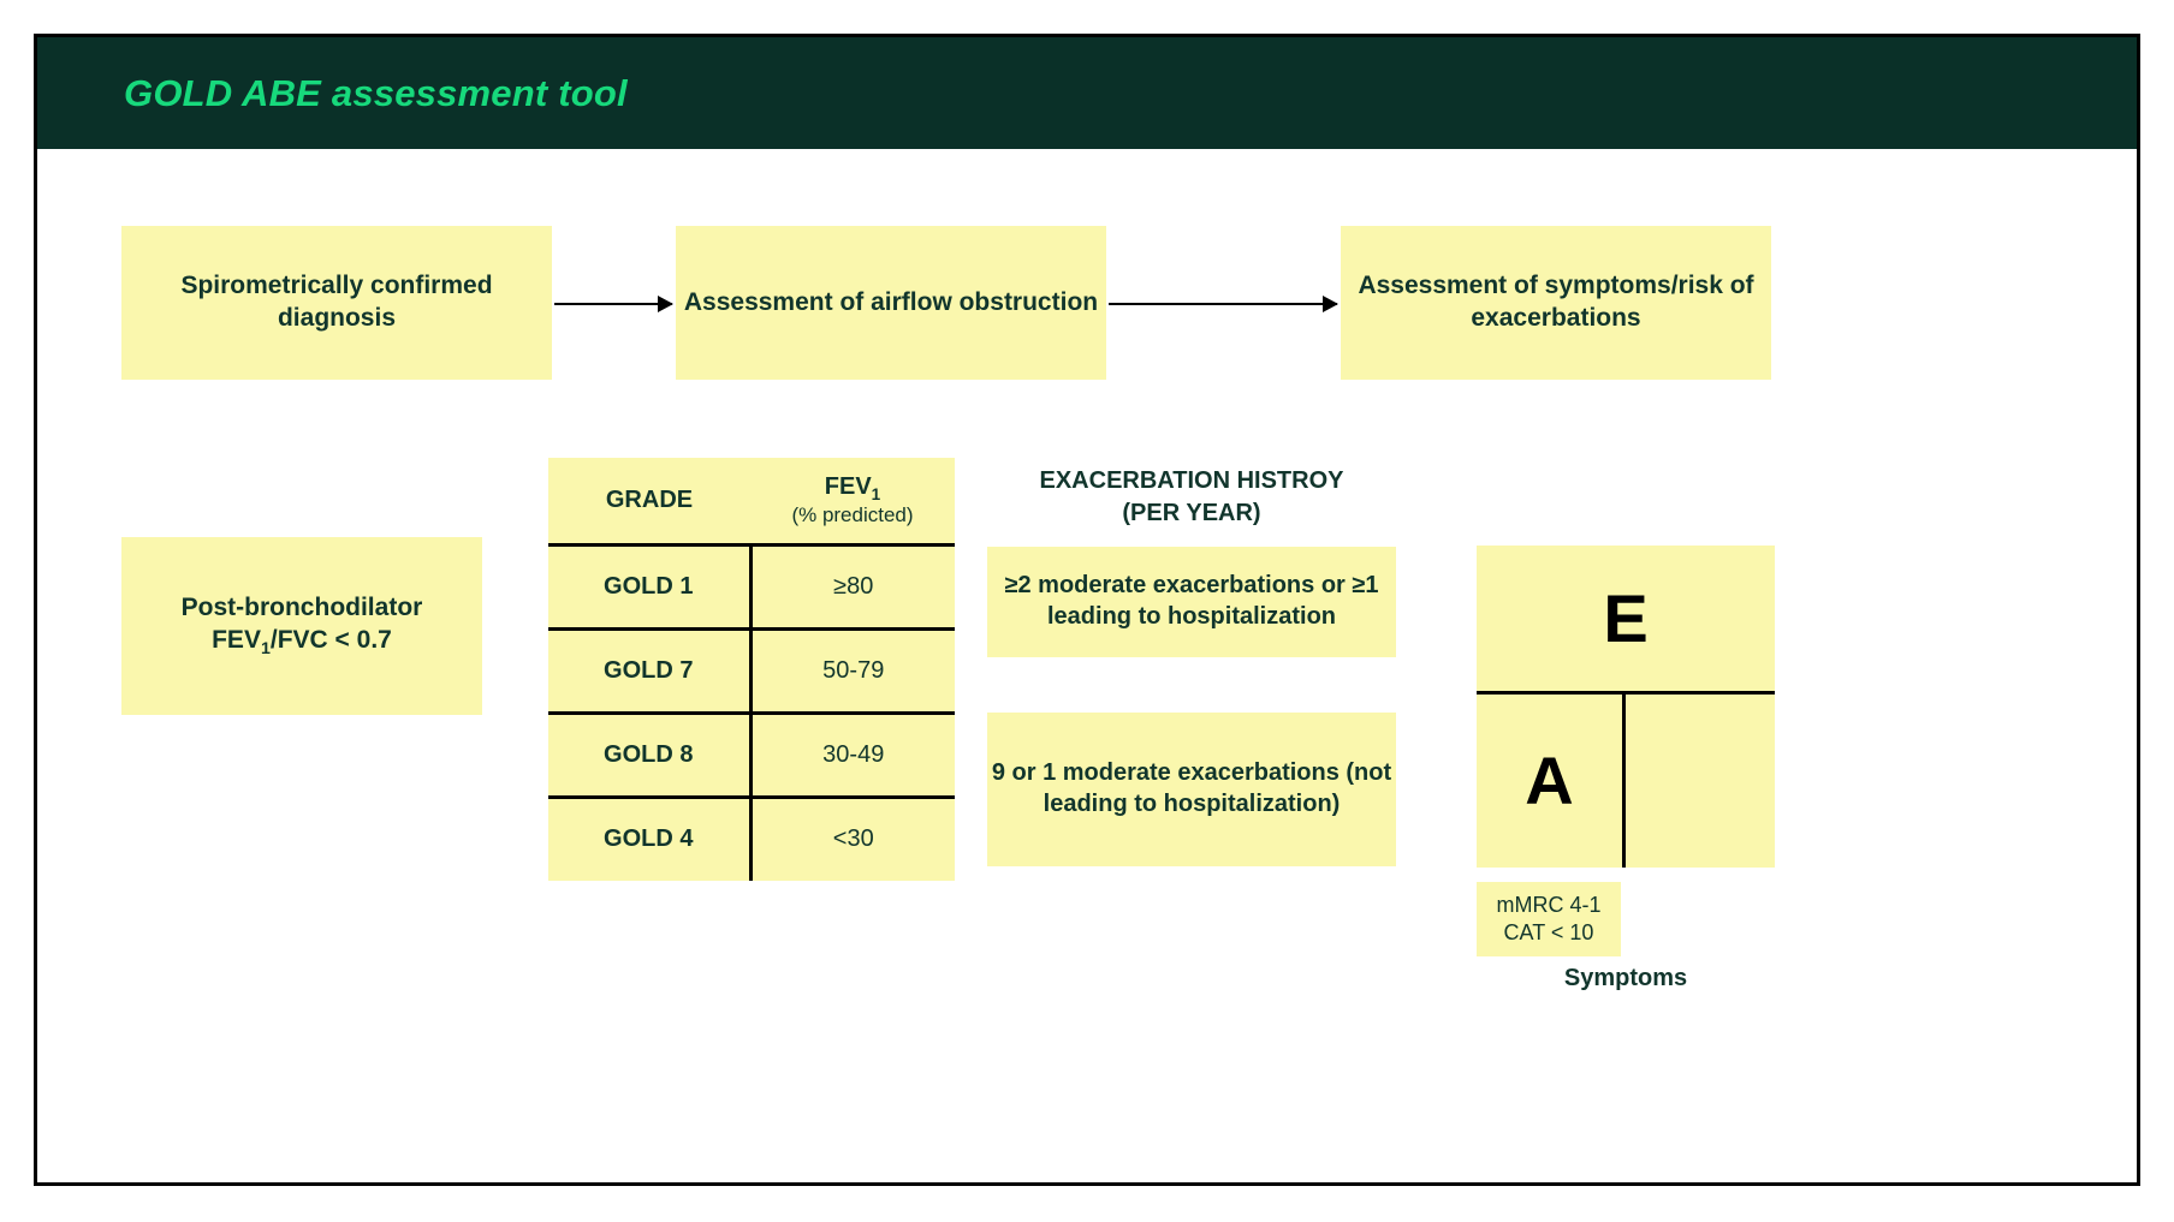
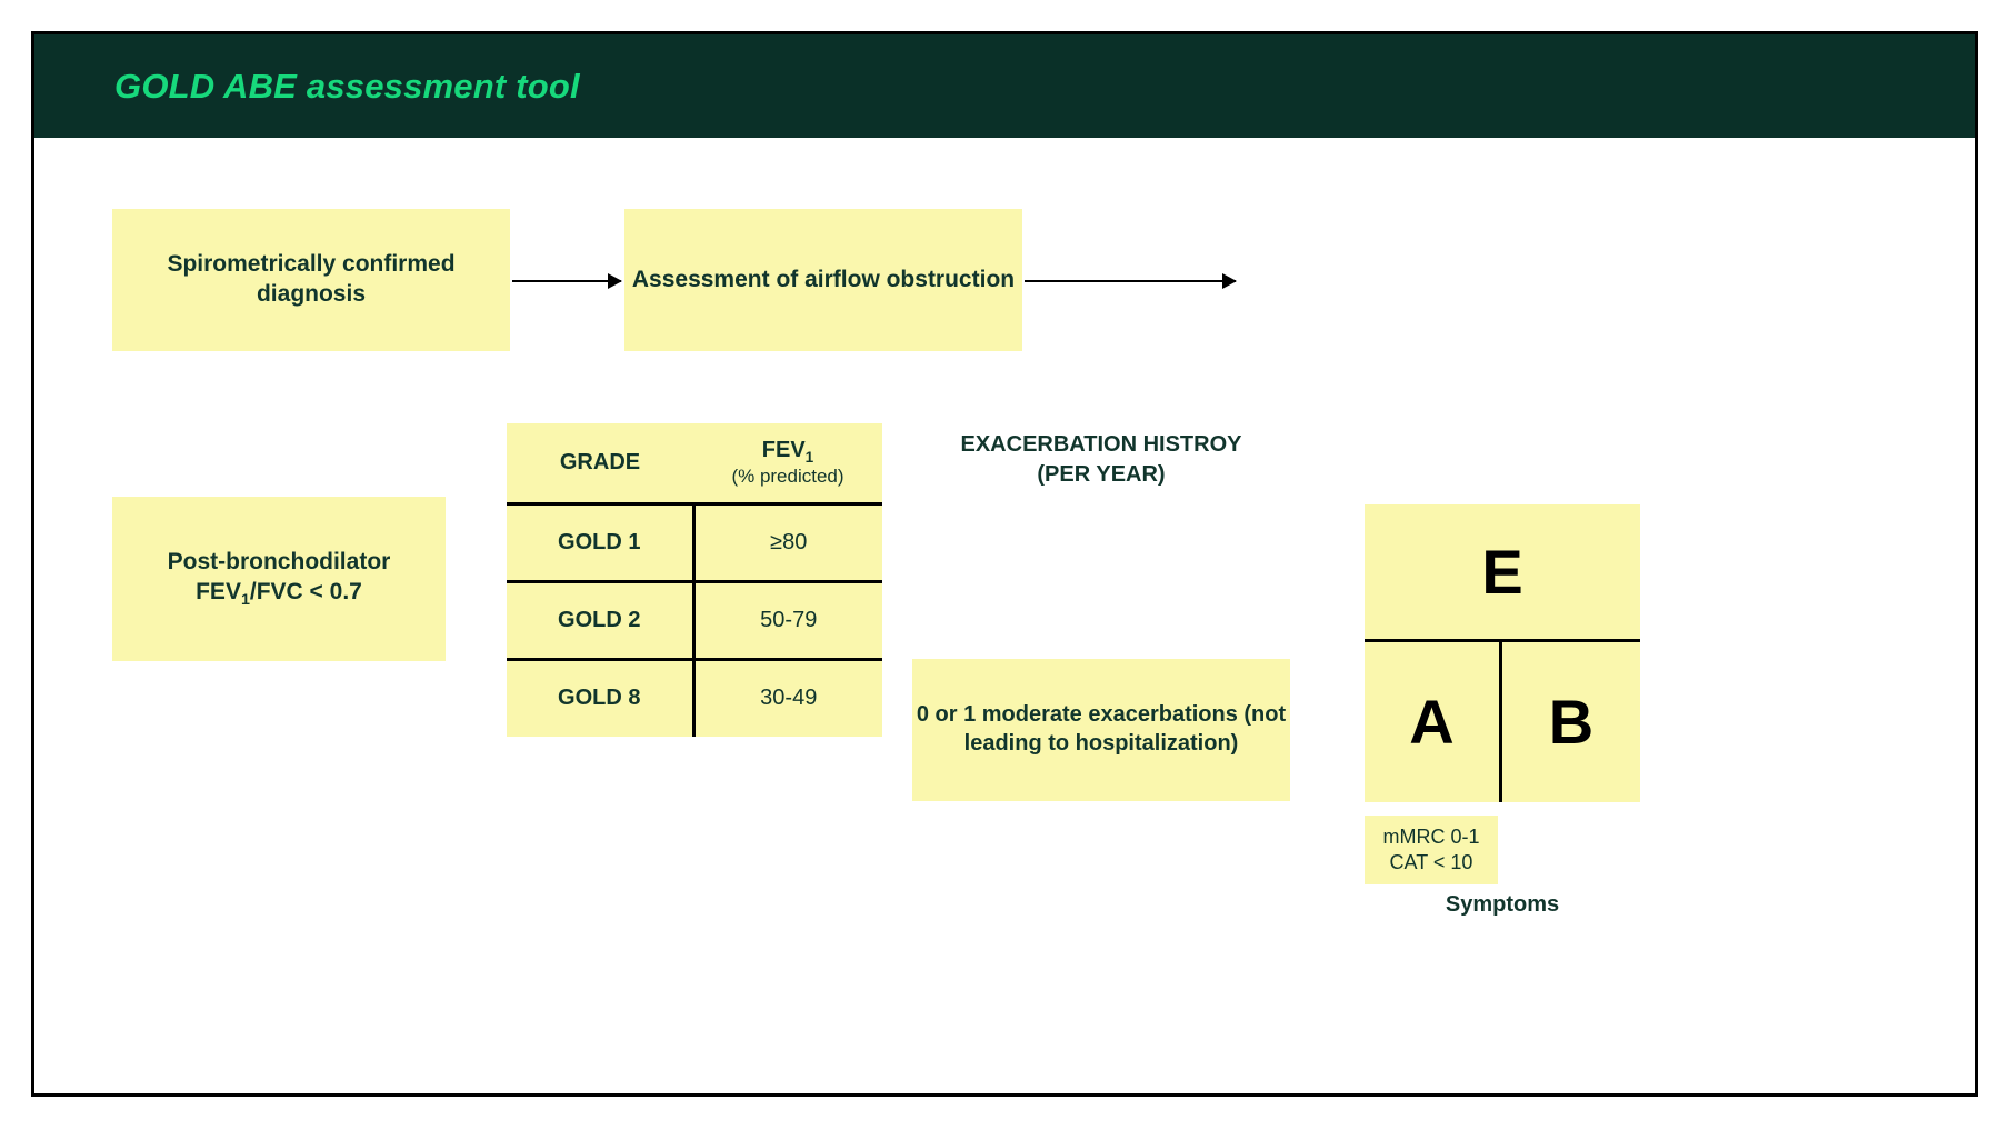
  GOLD ABE assessment tool
  Spirometrically confirmed diagnosis
  Assessment of airflow obstruction
- Assessment of symptoms/risk of exacerbations
  Post-bronchodilator
  FEV1/FVC < 0.7
  GRADE	FEV1 (% predicted)
  GOLD 1	≥80
- GOLD 7	50-79
+ GOLD 2	50-79
  GOLD 8	30-49
- GOLD 4	<30
  EXACERBATION HISTROY
  (PER YEAR)
- ≥2 moderate exacerbations or ≥1 leading to hospitalization
- 9 or 1 moderate exacerbations (not leading to hospitalization)
+ 0 or 1 moderate exacerbations (not leading to hospitalization)
  E
  A
+ B
- mMRC 4-1
+ mMRC 0-1
  CAT < 10
  Symptoms
